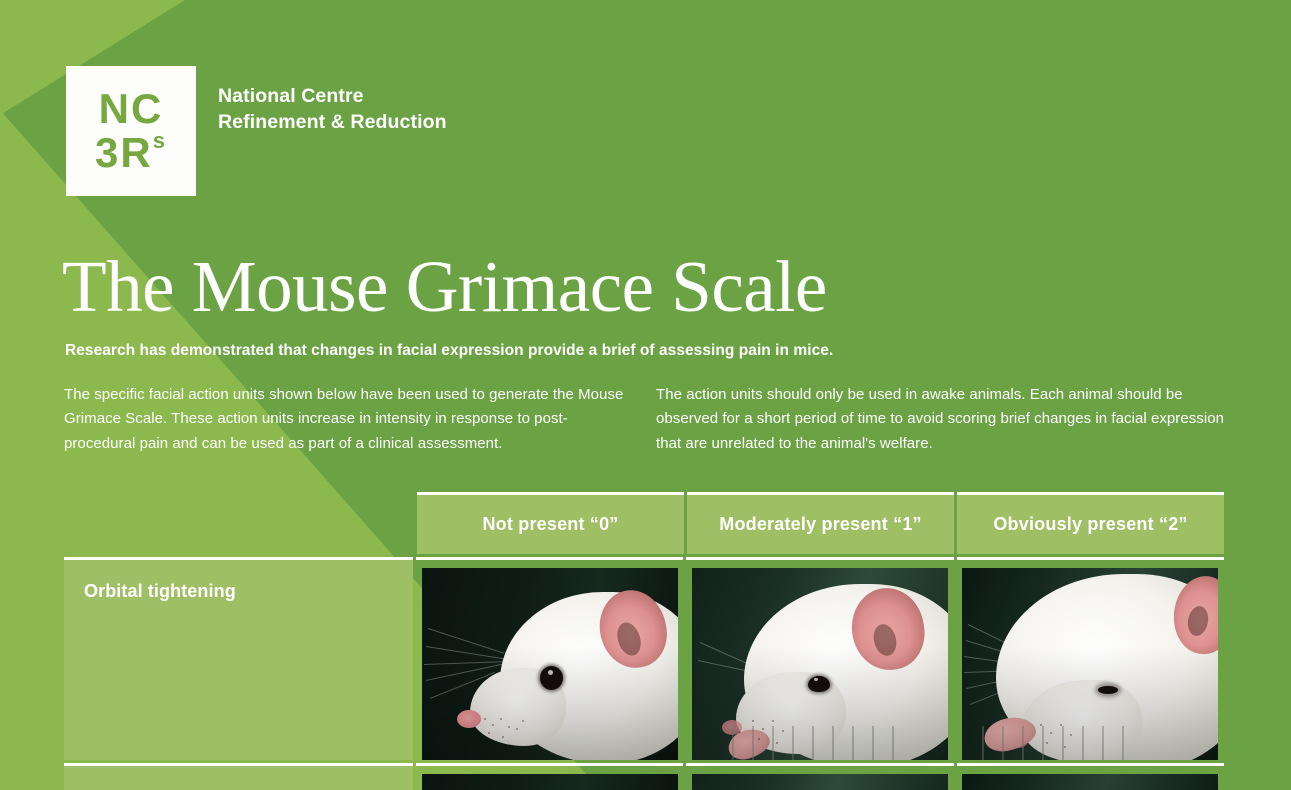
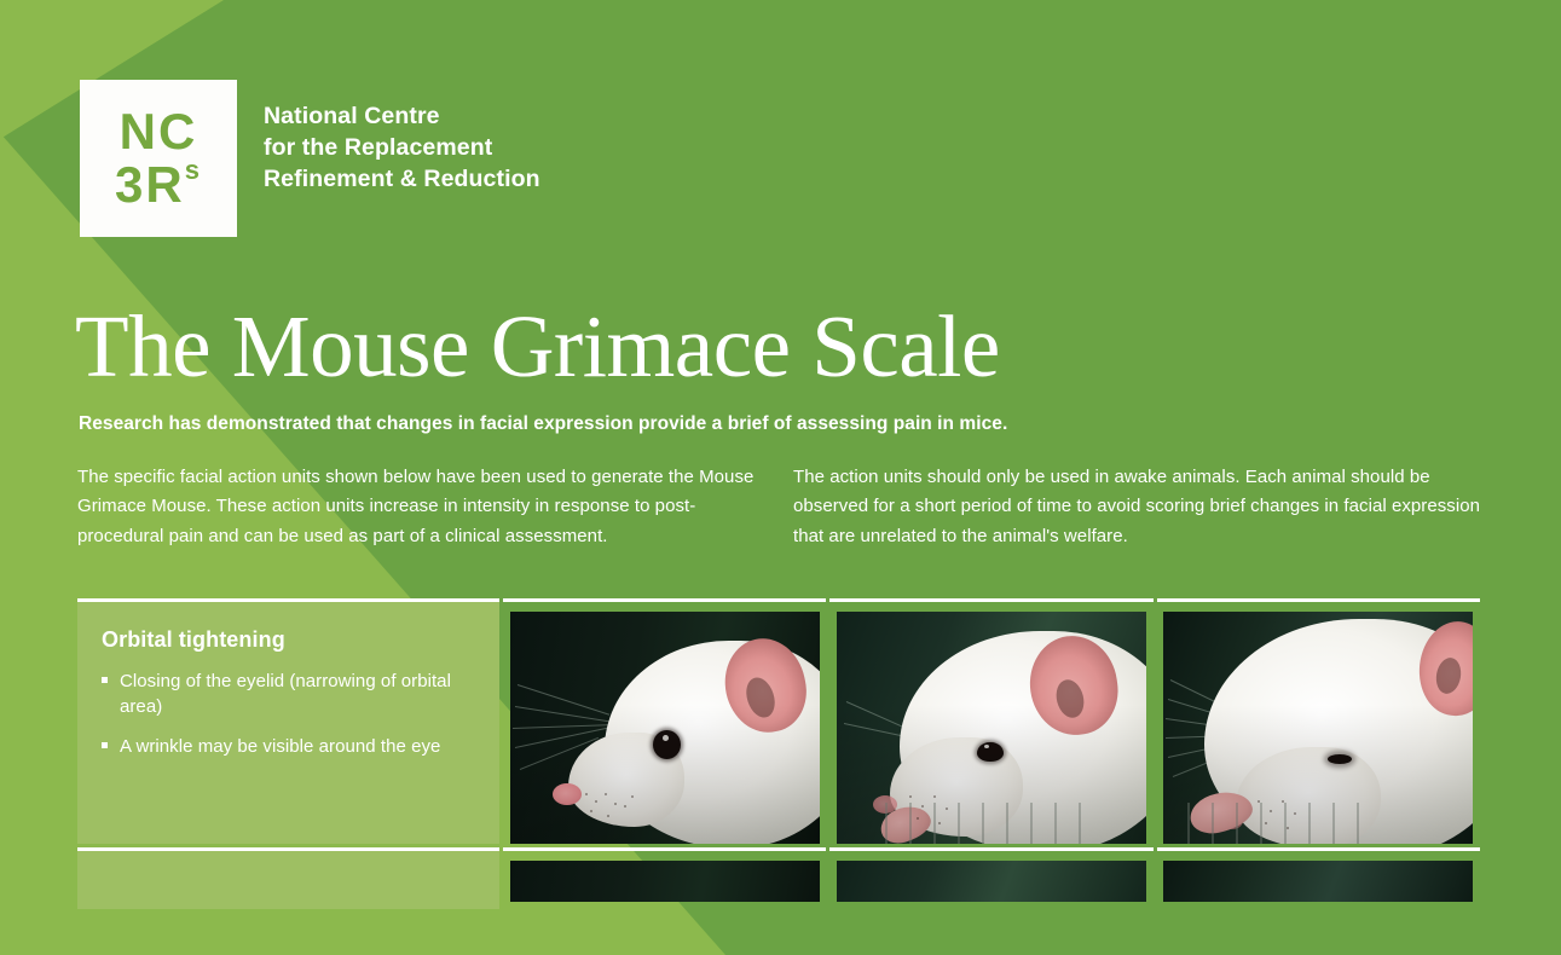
  NC
  3R
  s
  National Centre
+ for the Replacement
  Refinement & Reduction
  The Mouse Grimace Scale
  Research has demonstrated that changes in facial expression provide a brief of assessing pain in mice.
- The specific facial action units shown below have been used to generate the Mouse Grimace Scale. These action units increase in intensity in response to post-procedural pain and can be used as part of a clinical assessment.
+ The specific facial action units shown below have been used to generate the Mouse Grimace Mouse. These action units increase in intensity in response to post-procedural pain and can be used as part of a clinical assessment.
  The action units should only be used in awake animals. Each animal should be observed for a short period of time to avoid scoring brief changes in facial expression that are unrelated to the animal's welfare.
- Not present “0”
- Moderately present “1”
- Obviously present “2”
  Orbital tightening
+ Closing of the eyelid (narrowing of orbital area)
+ A wrinkle may be visible around the eye
